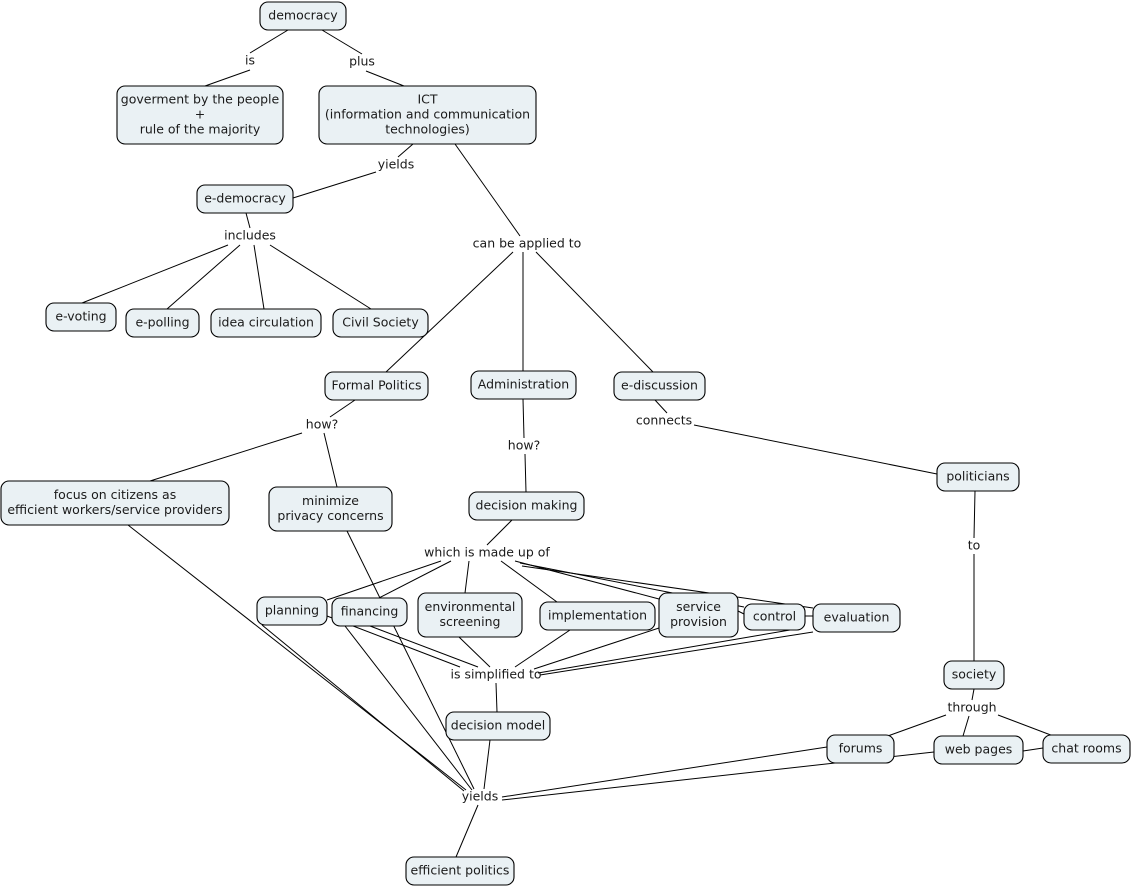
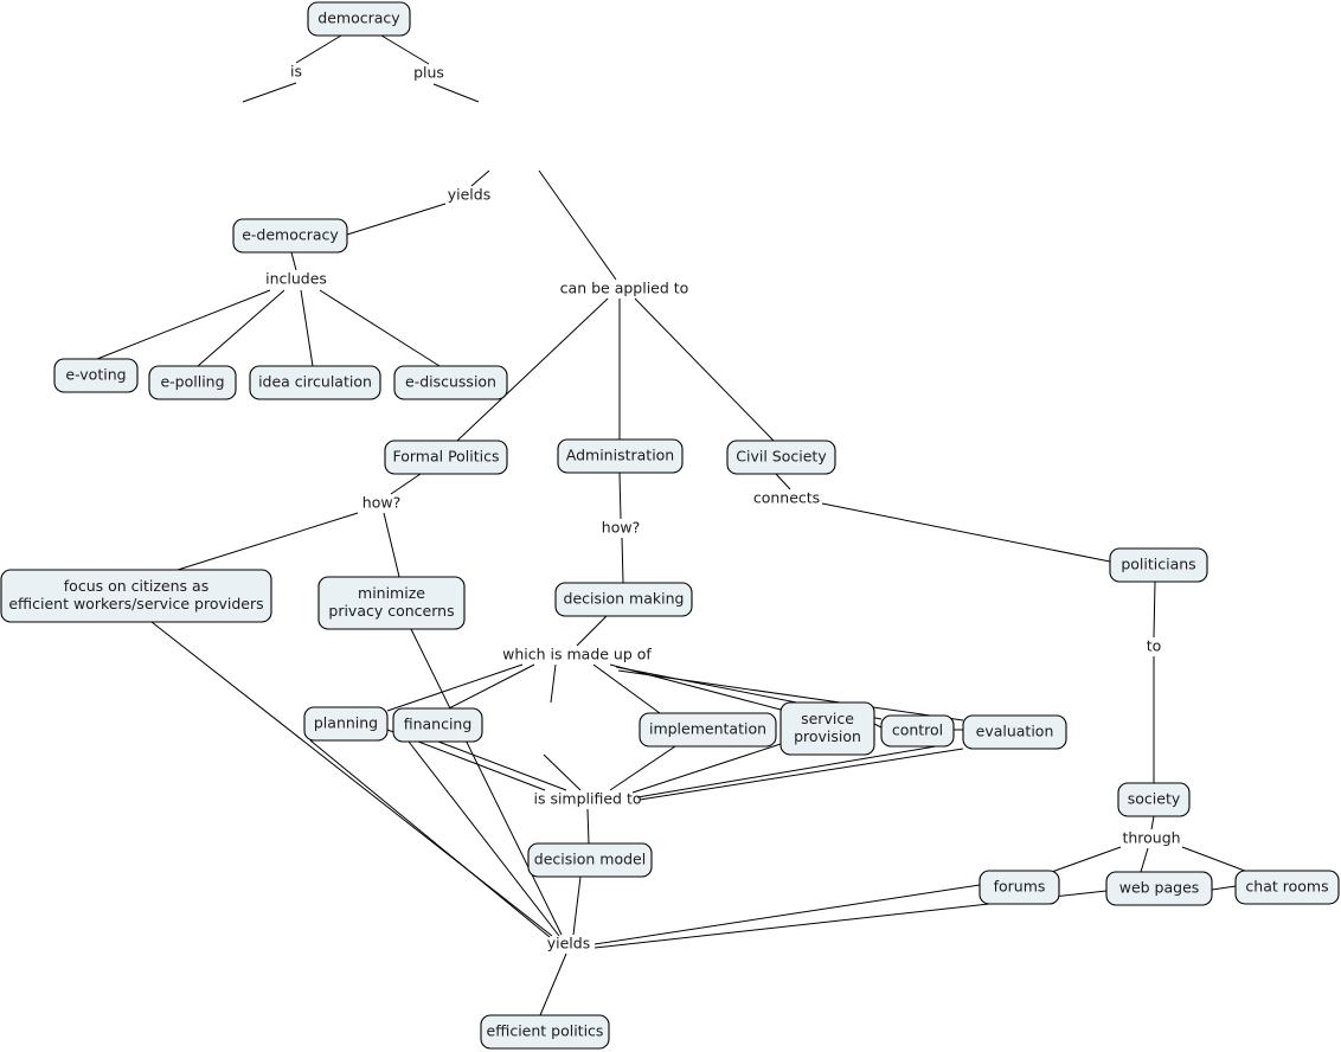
  democracy
- goverment by the people
- +
- rule of the majority
- ICT
- (information and communication
- technologies)
  e-democracy
  e-voting
  e-polling
  idea circulation
- Civil Society
+ e-discussion
  Formal Politics
  Administration
- e-discussion
+ Civil Society
  focus on citizens as
  efficient workers/service providers
  minimize
  privacy concerns
  decision making
  politicians
  planning
  financing
- environmental
- screening
  implementation
  service
  provision
  control
  evaluation
  society
  decision model
  forums
  web pages
  chat rooms
  efficient politics
  is
  plus
  yields
  includes
  can be applied to
  how?
  how?
  connects
  to
  which is made up of
  is simplified to
  through
  yields
